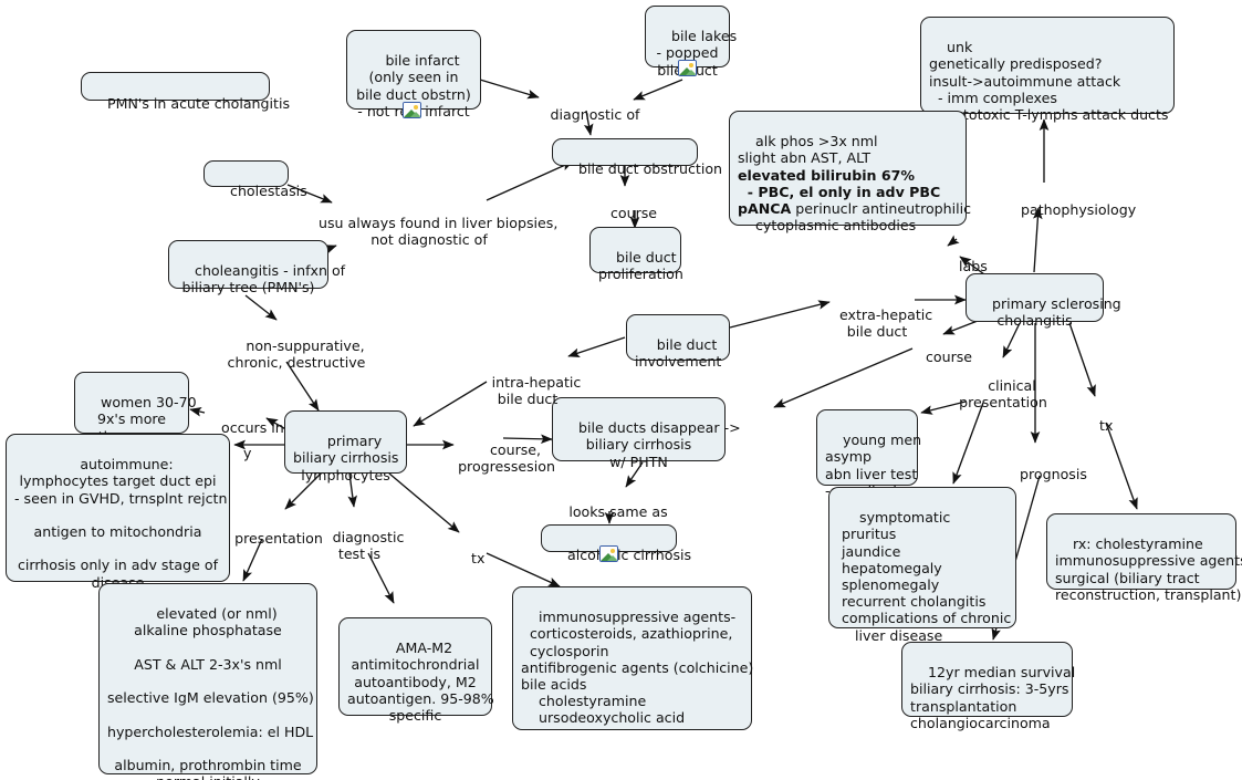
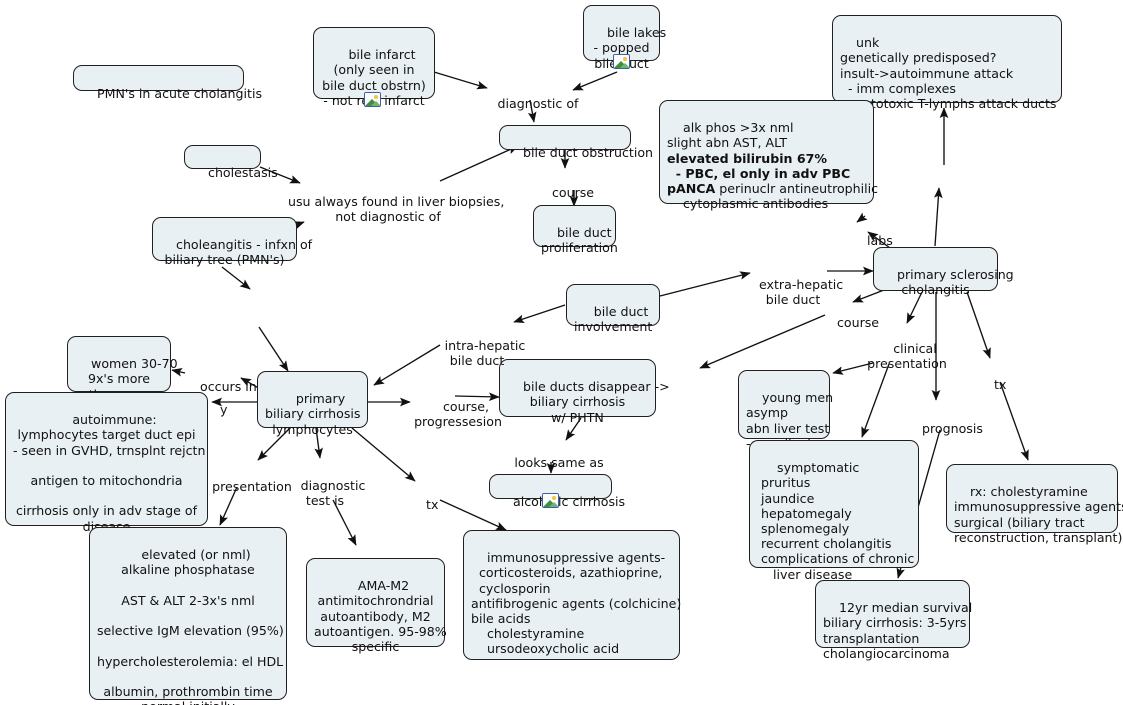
  PMN's in acute cholangitis
  bile infarct
  (only seen in
  bile duct obstrn)
  - not r infarct
  bile lakes
  - popped
  biluct
  unk
  genetically predisposed?
  insult->autoimmune attack
  - imm complexes
  totoxic T-lymphs attack ducts
  alk phos >3x nml
  slight abn AST, ALT
  elevated bilirubin 67% - PBC, el only in adv PBC pANCA perinuclr antineutrophilic
  cytoplasmic antibodies
  cholestasis
  bile duct obstruction
  bile duct
  proliferation
  choleangitis - infxn of
  biliary tree (PMN's)
  primary sclerosing
  cholangitis
  bile duct
  involvement
  women 30-70
  9x's more
  primary
  biliary cirrhosis
  lymphocytes
  autoimmune:
  lymphocytes target duct epi
  - seen in GVHD, trnsplnt rejctn
  antigen to mitochondria
  cirrhosis only in adv stage of
  bile ducts disappear ->
  biliary cirrhosis
  w/ PHTN
  young men
  asymp
  abn liver test
  symptomatic
  pruritus
  jaundice
  hepatomegaly
  splenomegaly
  recurrent cholangitis
  complications of chronic
  liver disease
  rx: cholestyramine
  immunosuppressive agent
  surgical (biliary tract
  reconstruction, transplant)
  alcoic cirrhosis
  elevated (or nml)
  alkaline phosphatase
  AST & ALT 2-3x's nml
  selective IgM elevation (95%)
  hypercholesterolemia: el HDL
  albumin, prothrombin time
  AMA-M2
  antimitochrondrial
  autoantibody, M2
  autoantigen. 95-98%
  specific
  immunosuppressive agents-
  corticosteroids, azathioprine,
  cyclosporin
  antifibrogenic agents (colchicine)
  bile acids
  cholestyramine
  ursodeoxycholic acid
  12yr median survival
  biliary cirrhosis: 3-5yrs
  transplantation
  cholangiocarcinoma
  diagnostic of
  usu always found in liver biopsies,
  not diagnostic of
  course
- non-suppurative,
- chronic, destructive
- pathophysiology
  labs
  extra-hepatic
  bile duct
  intra-hepatic
  bile duct
  course
  clinical
  presentation
  prognosis
  tx
  occurs in
  y
  course,
  progressesion
  presentation
  diagnostic
  test is
  tx
  looks same as
